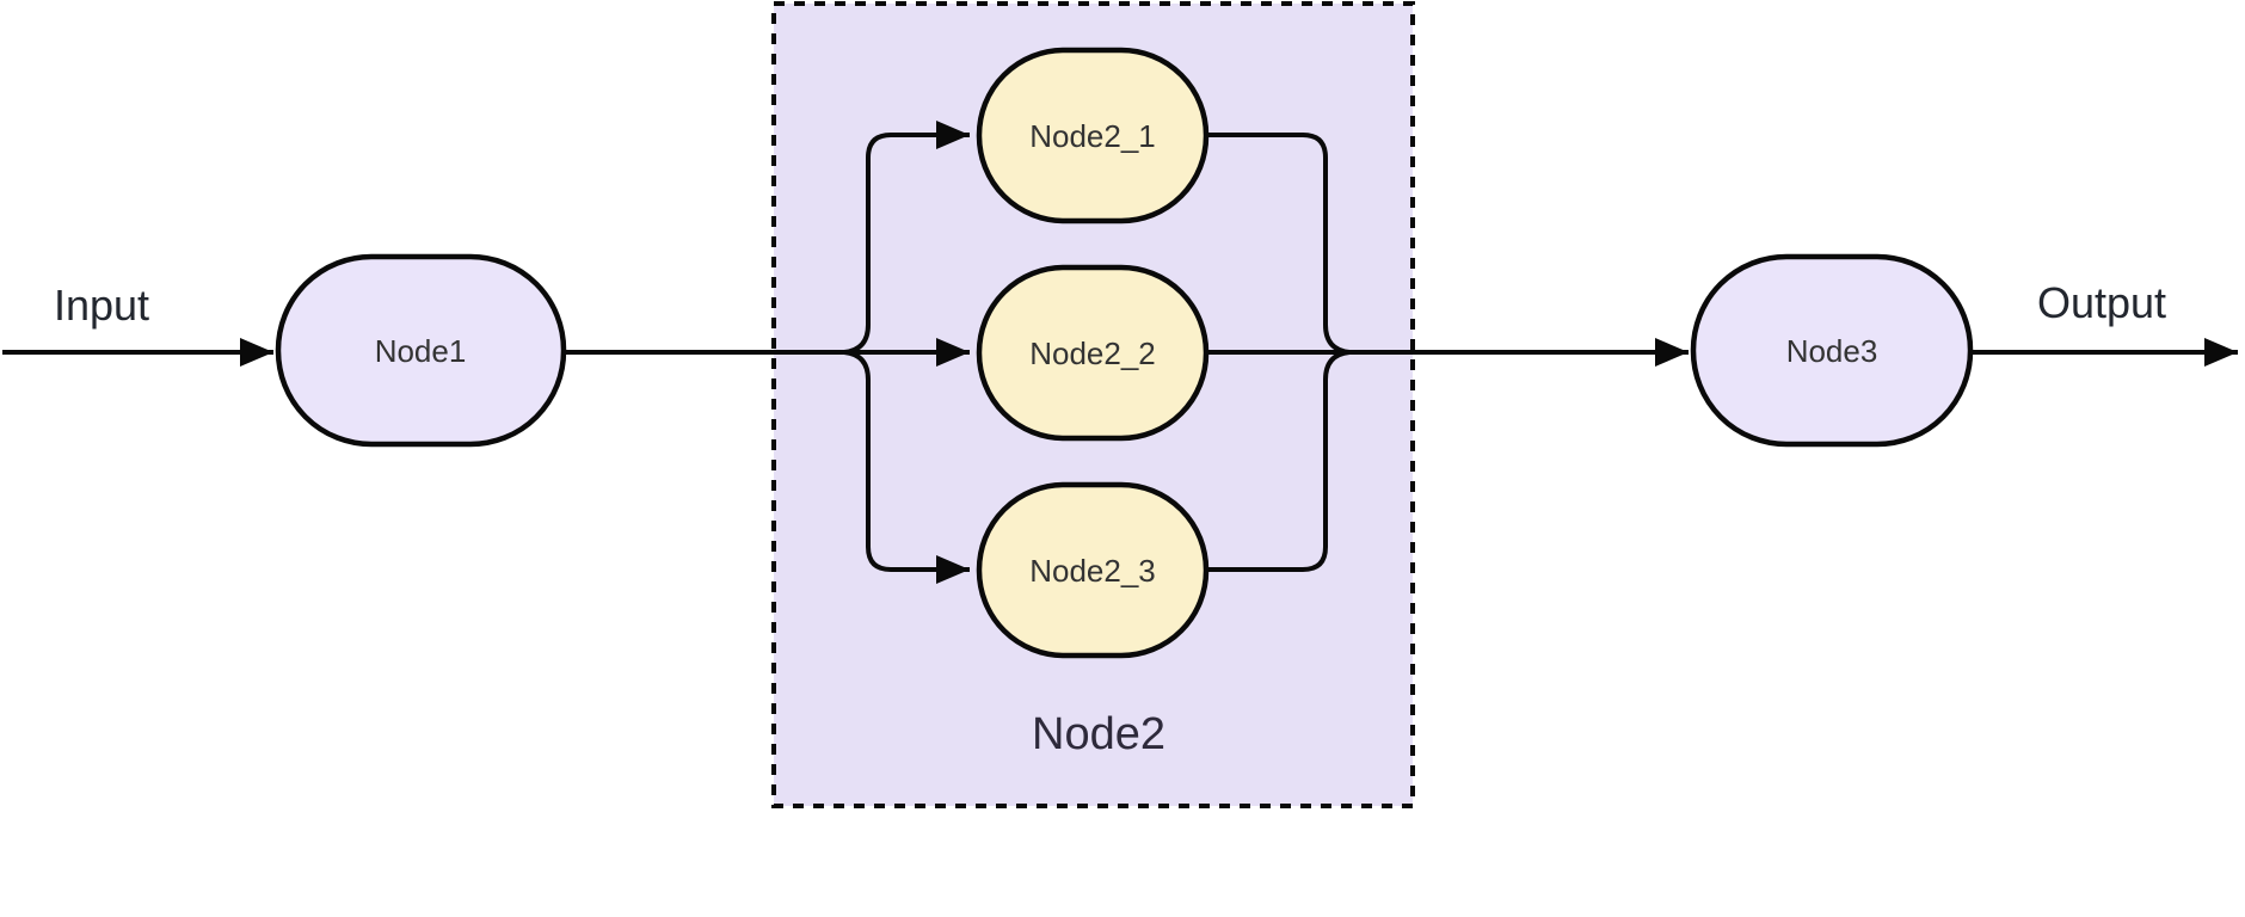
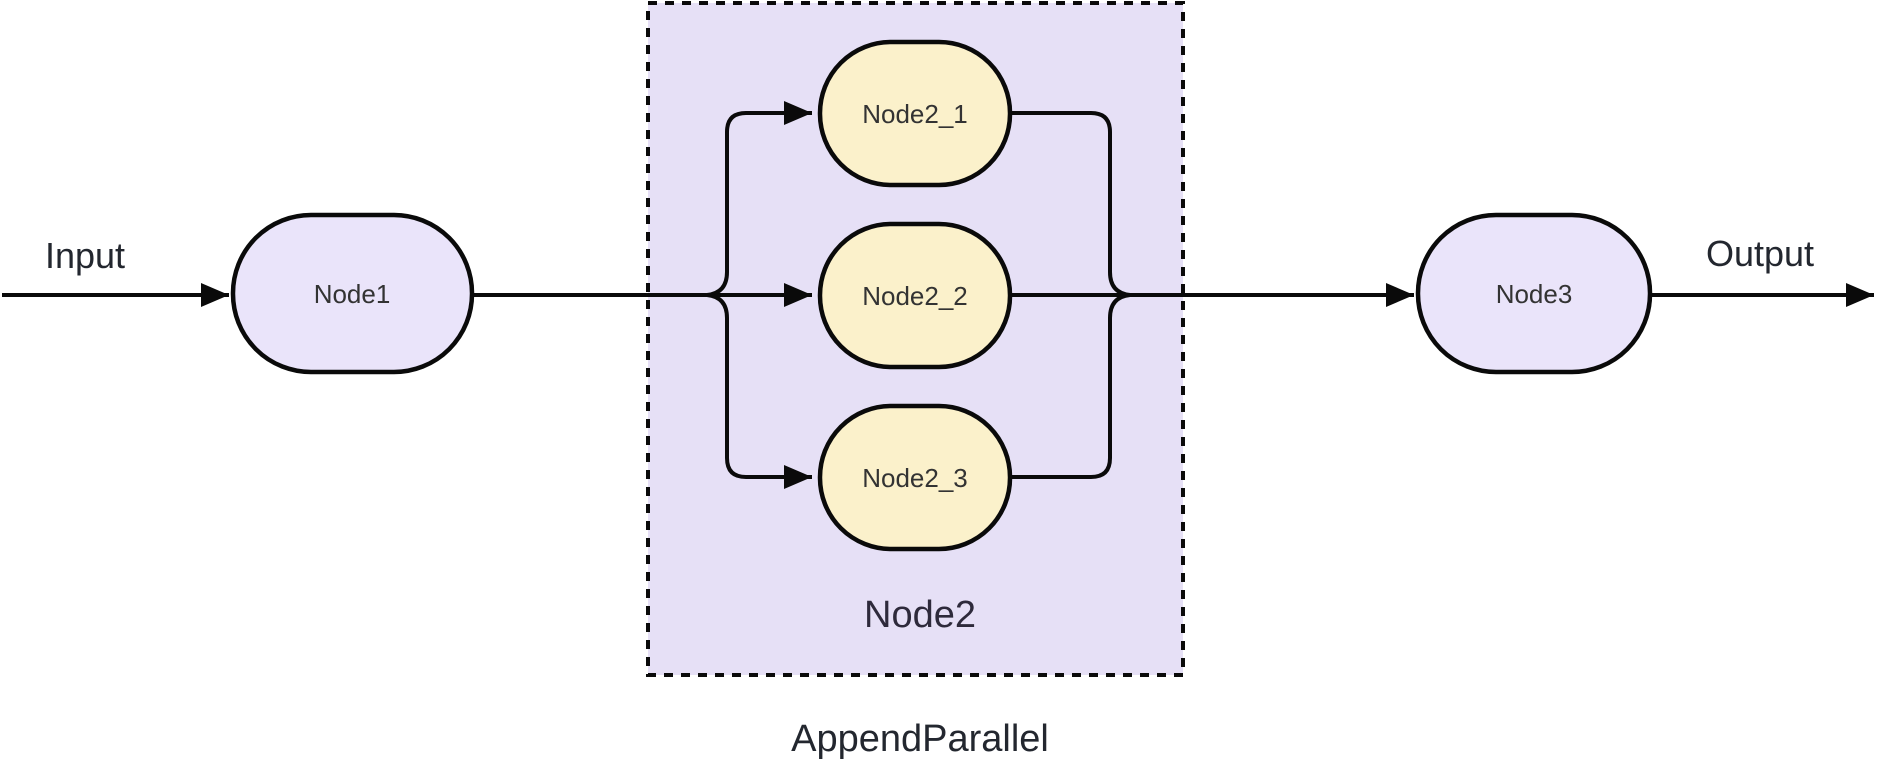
  Node1
  Node2_1
  Node2_2
  Node2_3
  Node3
  Input
  Output
  Node2
+ AppendParallel
